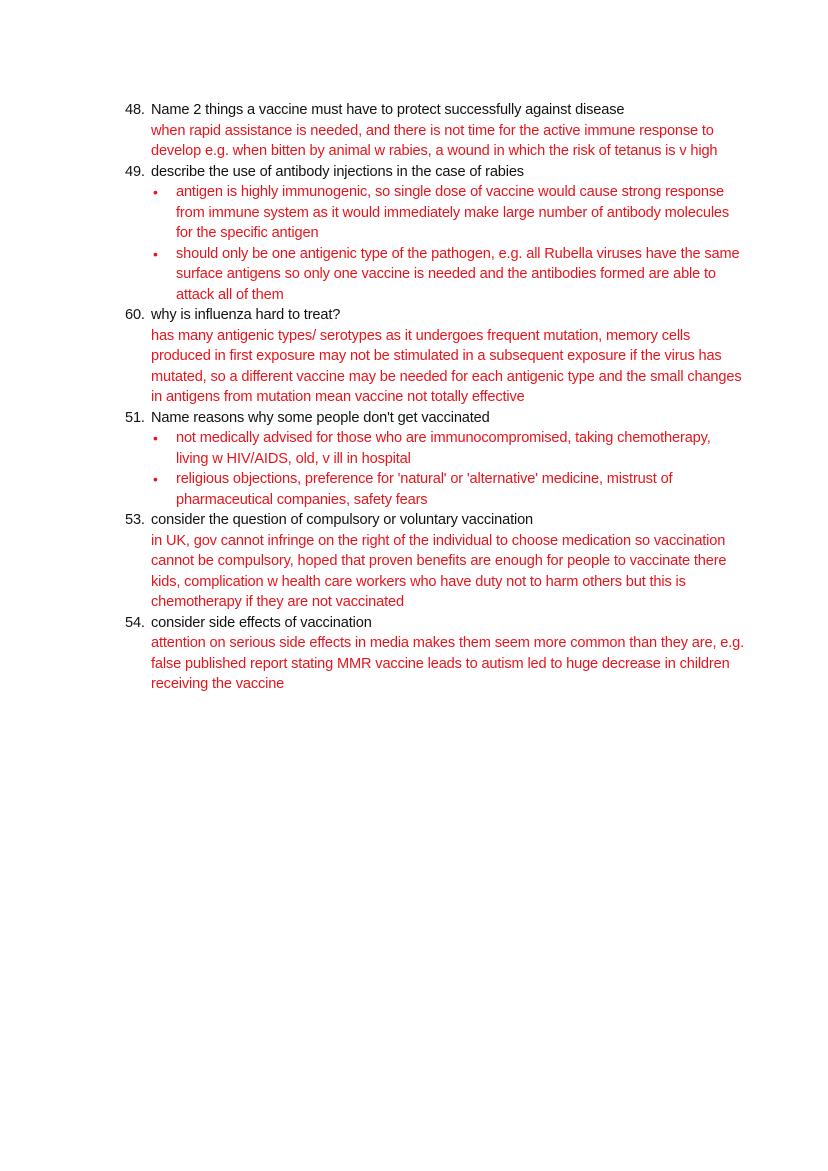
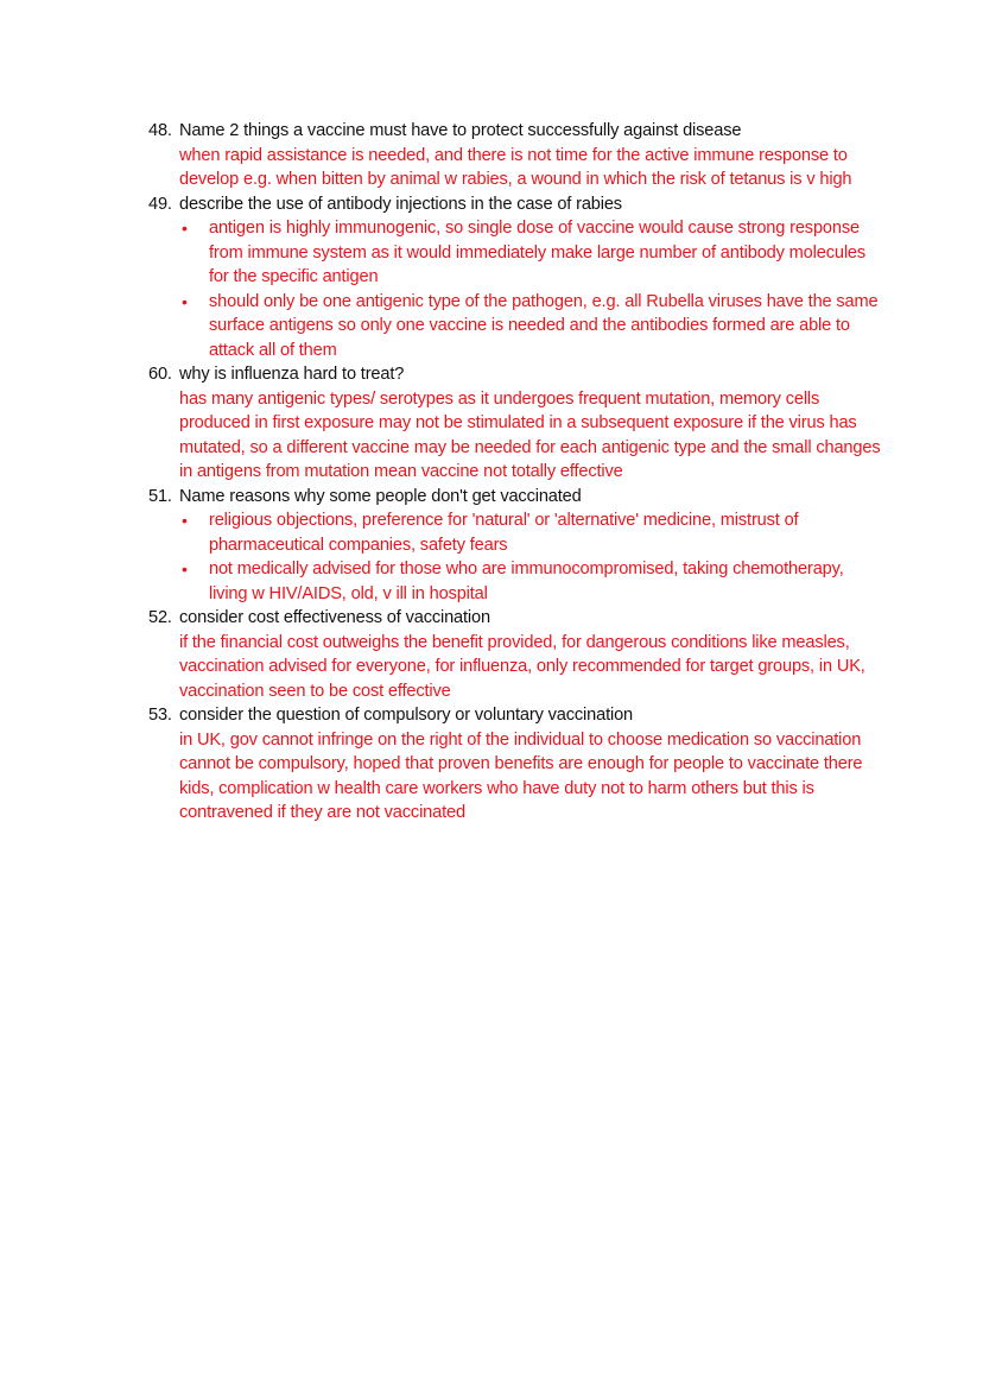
  48.
  Name 2 things a vaccine must have to protect successfully against disease
  when rapid assistance is needed, and there is not time for the active immune response to develop e.g. when bitten by animal w rabies, a wound in which the risk of tetanus is v high
  49.
  describe the use of antibody injections in the case of rabies
  •
  antigen is highly immunogenic, so single dose of vaccine would cause strong response from immune system as it would immediately make large number of antibody molecules for the specific antigen
  •
  should only be one antigenic type of the pathogen, e.g. all Rubella viruses have the same surface antigens so only one vaccine is needed and the antibodies formed are able to attack all of them
  60.
  why is influenza hard to treat?
  has many antigenic types/ serotypes as it undergoes frequent mutation, memory cells produced in first exposure may not be stimulated in a subsequent exposure if the virus has mutated, so a different vaccine may be needed for each antigenic type and the small changes in antigens from mutation mean vaccine not totally effective
  51.
  Name reasons why some people don't get vaccinated
  •
- not medically advised for those who are immunocompromised, taking chemotherapy, living w HIV/AIDS, old, v ill in hospital
+ religious objections, preference for 'natural' or 'alternative' medicine, mistrust of pharmaceutical companies, safety fears
  •
- religious objections, preference for 'natural' or 'alternative' medicine, mistrust of pharmaceutical companies, safety fears
+ not medically advised for those who are immunocompromised, taking chemotherapy, living w HIV/AIDS, old, v ill in hospital
+ 52.
+ consider cost effectiveness of vaccination
+ if the financial cost outweighs the benefit provided, for dangerous conditions like measles, vaccination advised for everyone, for influenza, only recommended for target groups, in UK, vaccination seen to be cost effective
  53.
  consider the question of compulsory or voluntary vaccination
- in UK, gov cannot infringe on the right of the individual to choose medication so vaccination cannot be compulsory, hoped that proven benefits are enough for people to vaccinate there kids, complication w health care workers who have duty not to harm others but this is chemotherapy if they are not vaccinated
+ in UK, gov cannot infringe on the right of the individual to choose medication so vaccination cannot be compulsory, hoped that proven benefits are enough for people to vaccinate there kids, complication w health care workers who have duty not to harm others but this is contravened if they are not vaccinated
- 54.
- consider side effects of vaccination
- attention on serious side effects in media makes them seem more common than they are, e.g. false published report stating MMR vaccine leads to autism led to huge decrease in children receiving the vaccine
